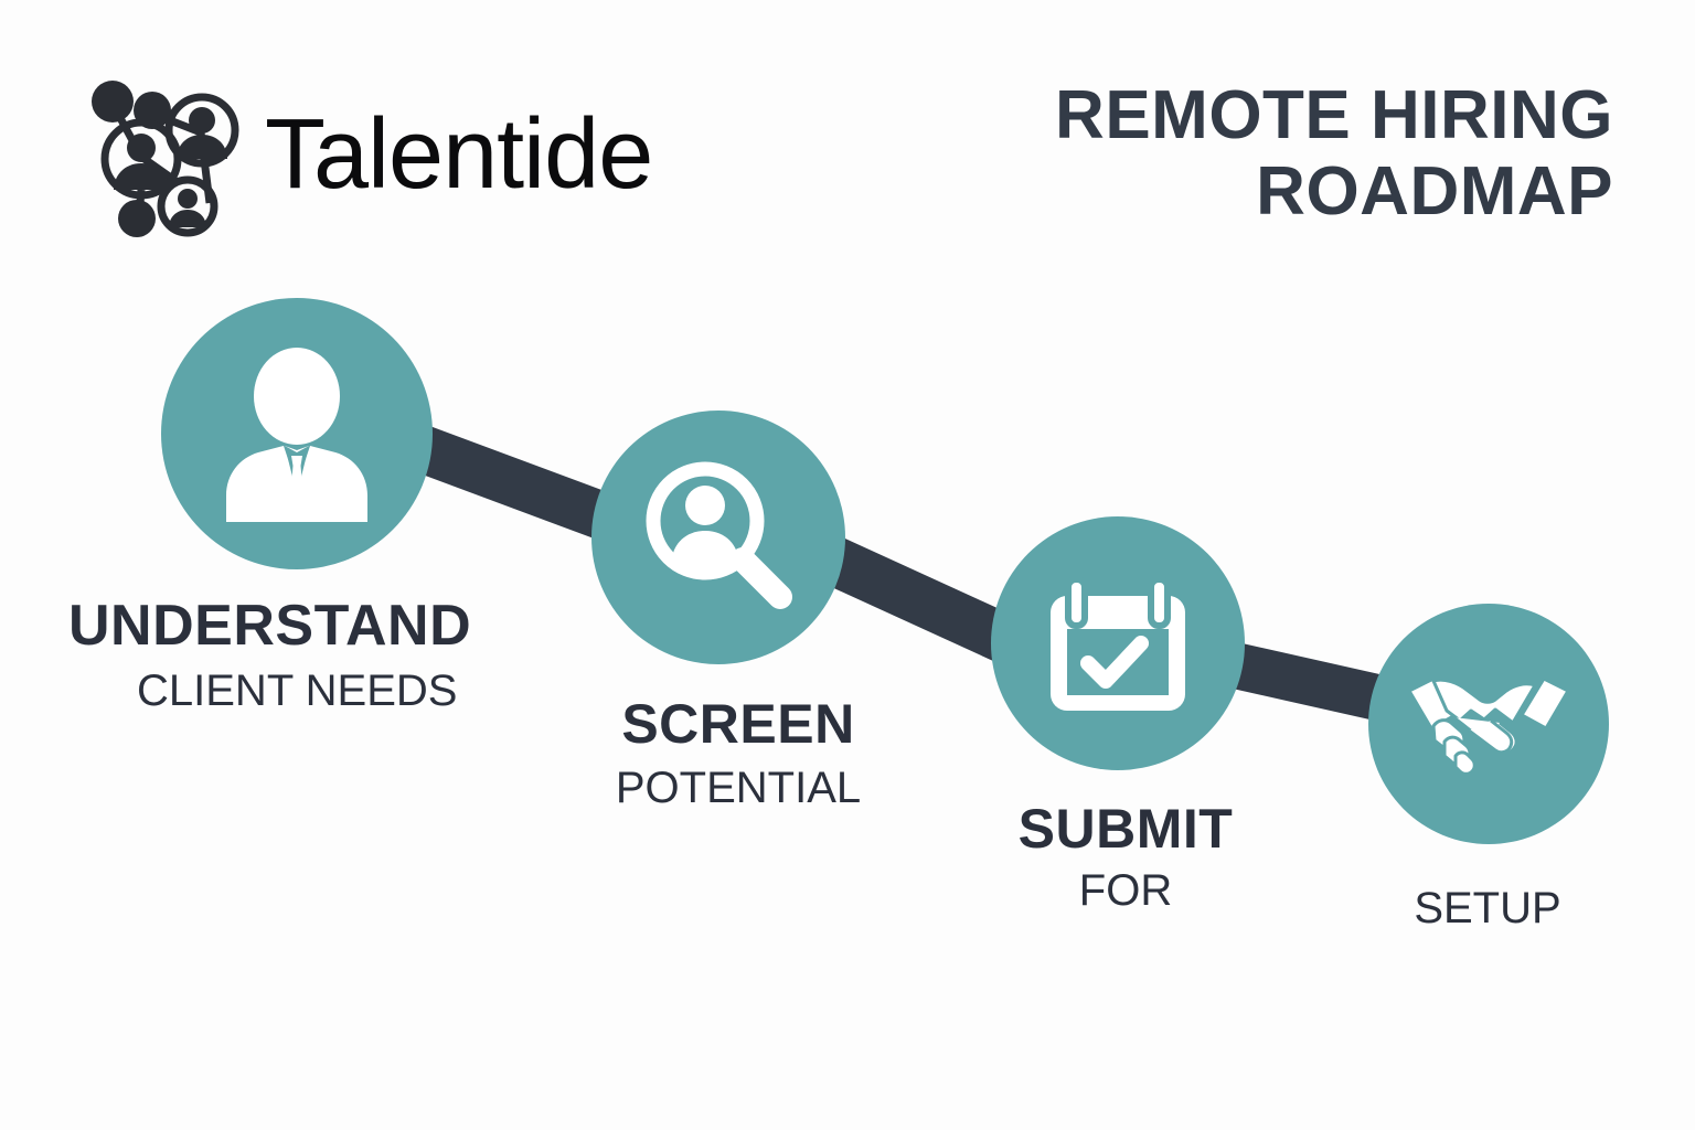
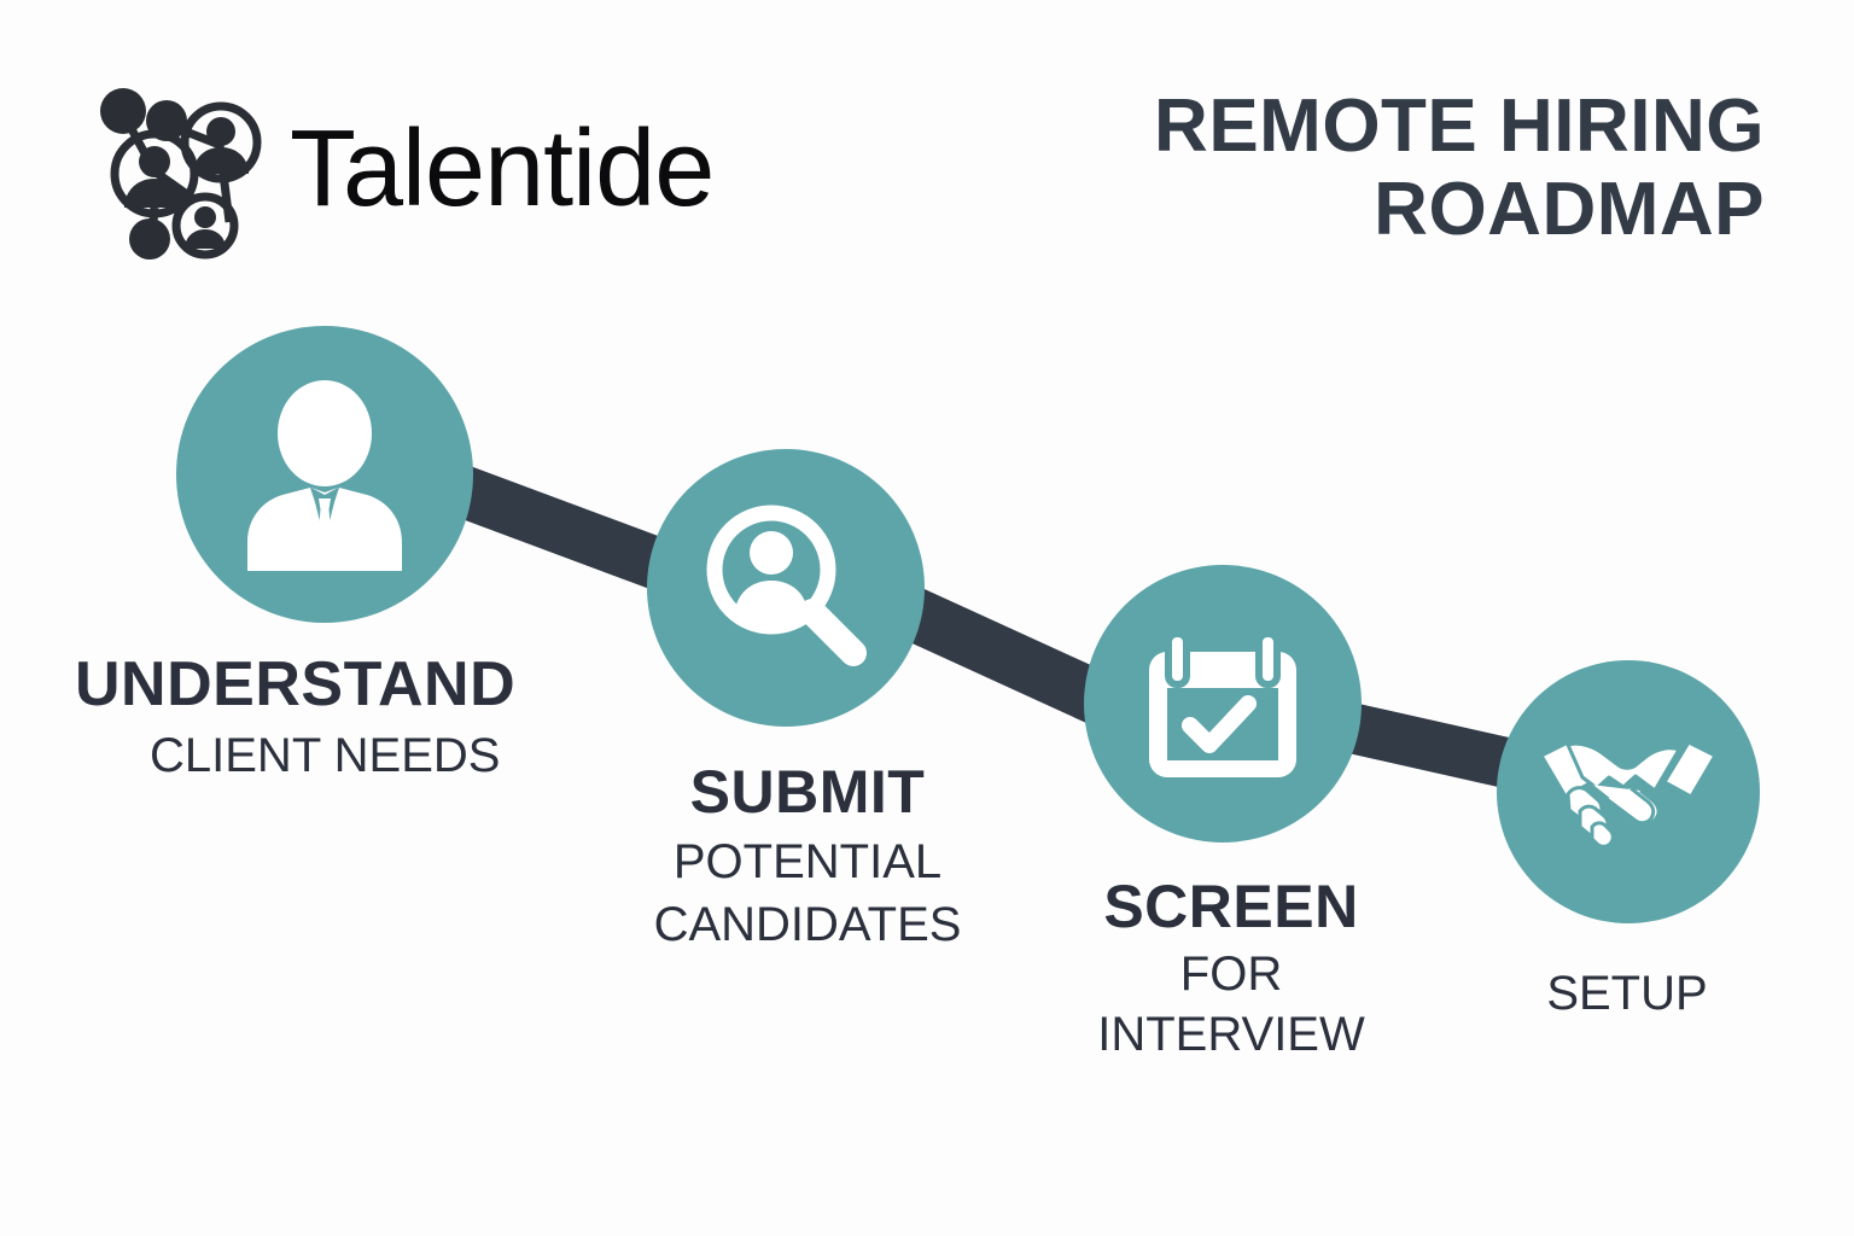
  Talentide
  REMOTE HIRING
  ROADMAP
  UNDERSTAND
  CLIENT NEEDS
- SCREEN
+ SUBMIT
  POTENTIAL
+ CANDIDATES
- SUBMIT
+ SCREEN
  FOR
+ INTERVIEW
  SETUP
